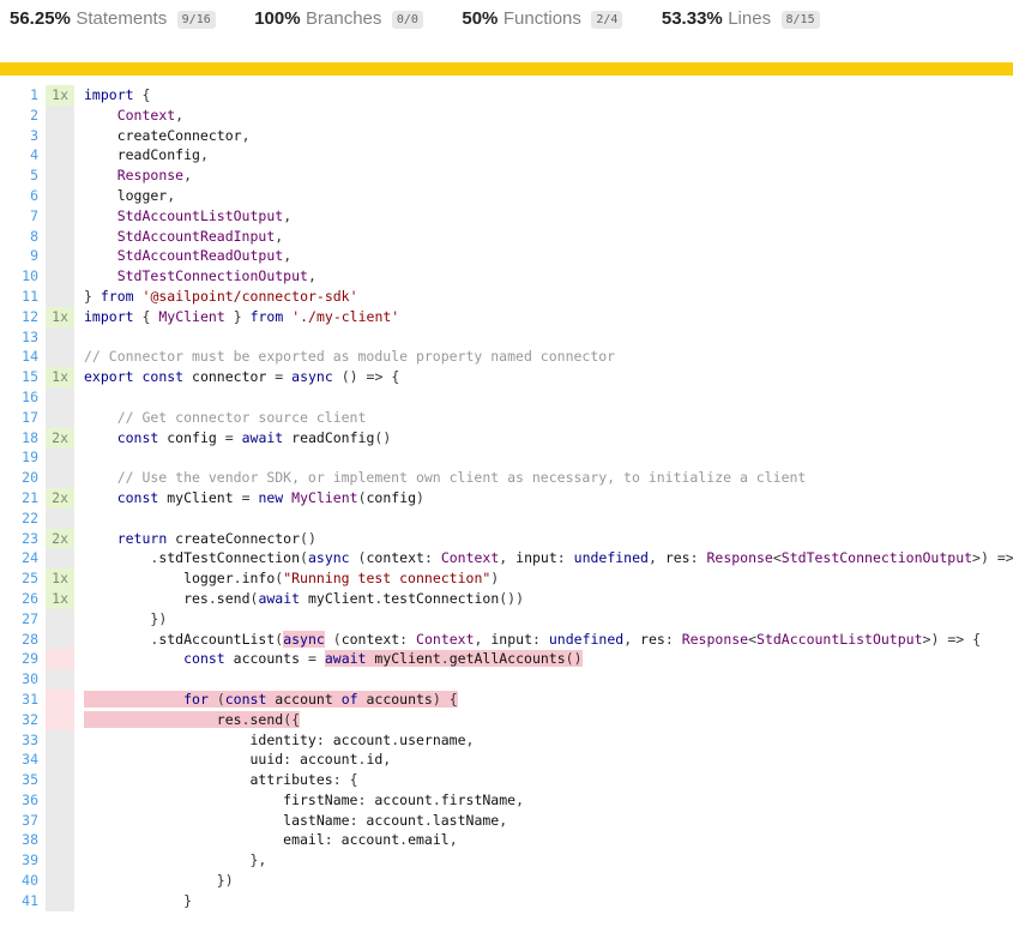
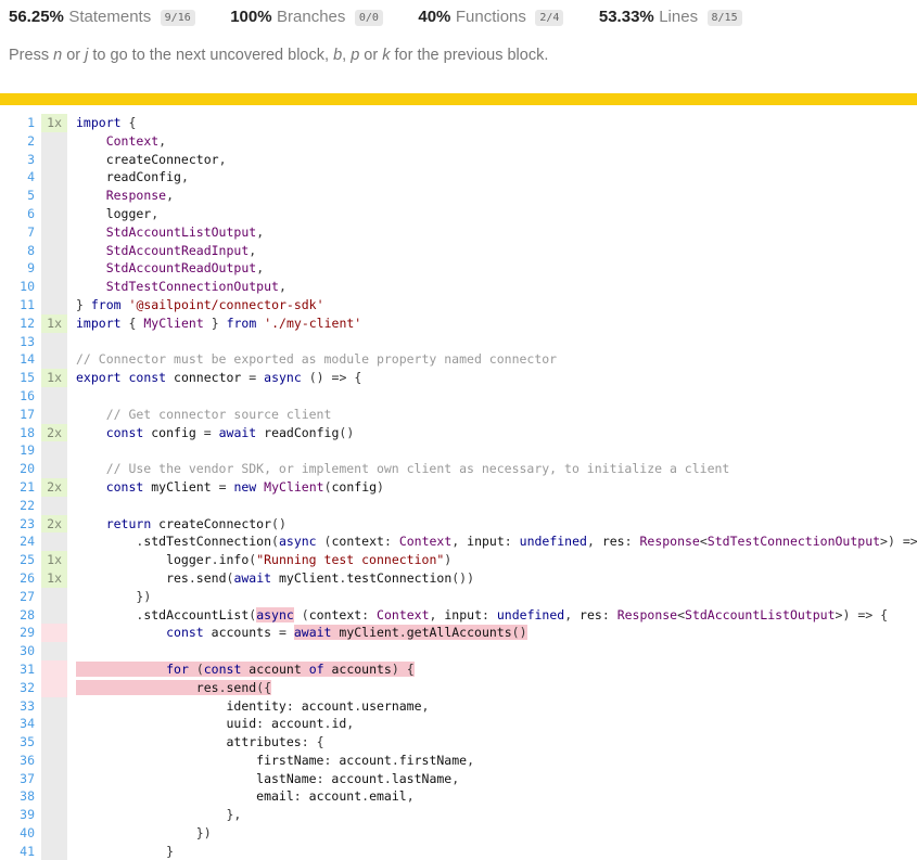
- 56.25% Statements 9/16 100% Branches 0/0 50% Functions 2/4 53.33% Lines 8/15
+ 56.25% Statements 9/16 100% Branches 0/0 40% Functions 2/4 53.33% Lines 8/15
+ Press n or j to go to the next uncovered block, b, p or k for the previous block.
  1234567891011121314151617181920212223242526272829303132333435363738394041	1x 1x 1x 2x 2x 2x 1x1x	import { Context, createConnector, readConfig, Response, logger, StdAccountListOutput, StdAccountReadInput, StdAccountReadOutput, StdTestConnectionOutput,} from '@sailpoint/connector-sdk'import { MyClient } from './my-client' // Connector must be exported as module property named connectorexport const connector = async () => { // Get connector source client const config = await readConfig() // Use the vendor SDK, or implement own client as necessary, to initialize a client const myClient = new MyClient(config) return createConnector() .stdTestConnection(async (context: Context, input: undefined, res: Response<StdTestConnectionOutput>) => logger.info("Running test connection") res.send(await myClient.testConnection()) }) .stdAccountList(async (context: Context, input: undefined, res: Response<StdAccountListOutput>) => { const accounts = await myClient.getAllAccounts() for (const account of accounts) { res.send({ identity: account.username, uuid: account.id, attributes: { firstName: account.firstName, lastName: account.lastName, email: account.email, }, }) }
